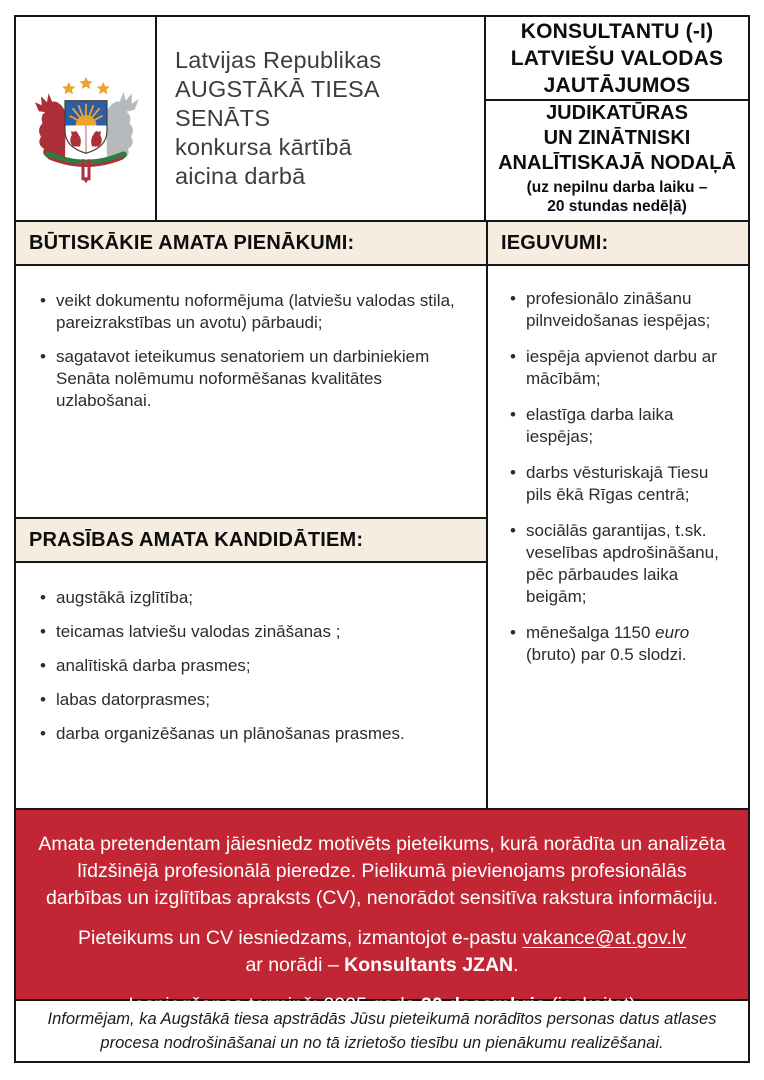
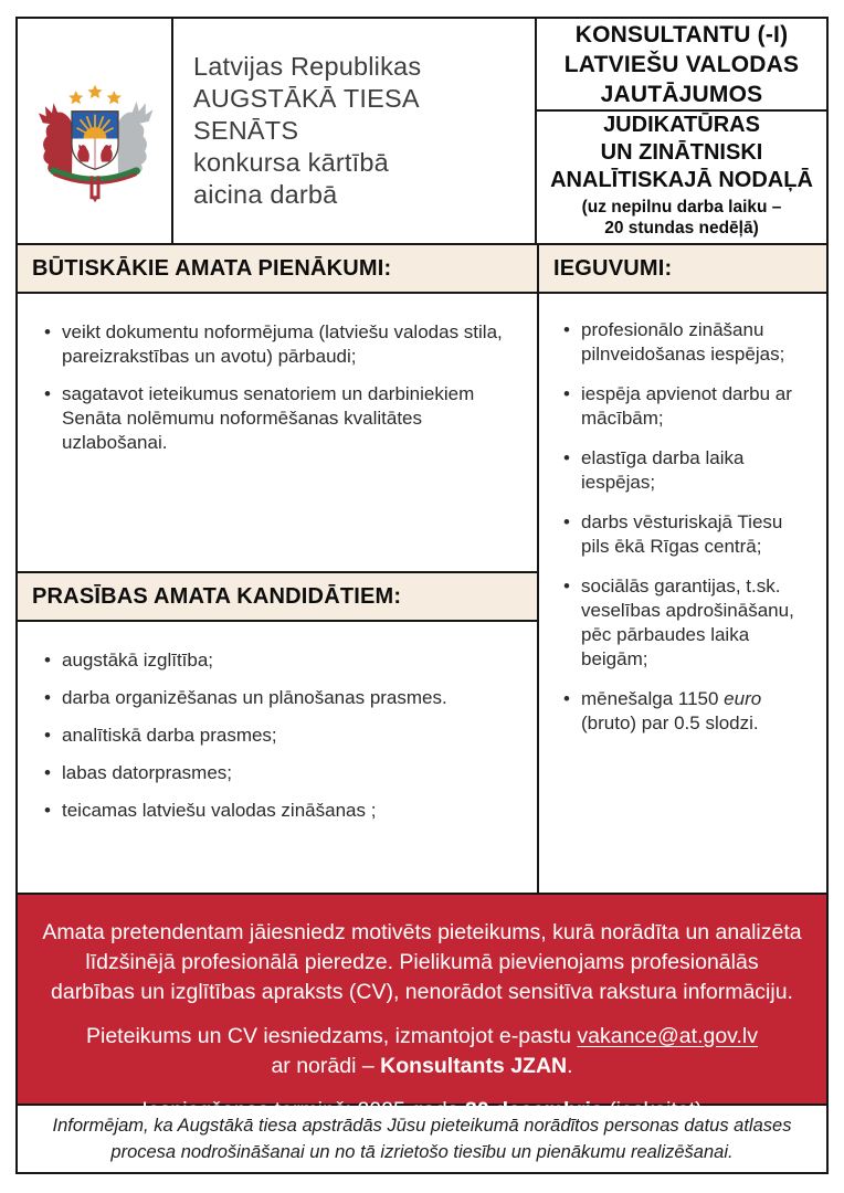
  Latvijas Republikas
  AUGSTĀKĀ TIESA
  SENĀTS
  konkursa kārtībā
  aicina darbā
  KONSULTANTU (-I)
  LATVIEŠU VALODAS
  JAUTĀJUMOS
  JUDIKATŪRAS
  UN ZINĀTNISKI
  ANALĪTISKAJĀ NODAĻĀ
  (uz nepilnu darba laiku –
  20 stundas nedēļā)
  BŪTISKĀKIE AMATA PIENĀKUMI:
  veikt dokumentu noformējuma (latviešu valodas stila, pareizrakstības un avotu) pārbaudi;
  sagatavot ieteikumus senatoriem un darbiniekiem Senāta nolēmumu noformēšanas kvalitātes uzlabošanai.
  PRASĪBAS AMATA KANDIDĀTIEM:
  augstākā izglītība;
- teicamas latviešu valodas zināšanas ;
+ darba organizēšanas un plānošanas prasmes.
  analītiskā darba prasmes;
  labas datorprasmes;
- darba organizēšanas un plānošanas prasmes.
+ teicamas latviešu valodas zināšanas ;
  IEGUVUMI:
  profesionālo zināšanu pilnveidošanas iespējas;
  iespēja apvienot darbu ar mācībām;
  elastīga darba laika iespējas;
  darbs vēsturiskajā Tiesu pils ēkā Rīgas centrā;
  sociālās garantijas, t.sk. veselības apdrošināšanu, pēc pārbaudes laika beigām;
  mēnešalga 1150 euro (bruto) par 0.5 slodzi.
  Amata pretendentam jāiesniedz motivēts pieteikums, kurā norādīta un analizēta līdzšinējā profesionālā pieredze. Pielikumā pievienojams profesionālās darbības un izglītības apraksts (CV), nenorādot sensitīva rakstura informāciju.
  Pieteikums un CV iesniedzams, izmantojot e-pastu vakance@at.gov.lv
  ar norādi – Konsultants JZAN.
  Iesniegšanas termiņš: 2025.gada 30.decembris (ieskaitot)
  Informējam, ka Augstākā tiesa apstrādās Jūsu pieteikumā norādītos personas datus atlases procesa nodrošināšanai un no tā izrietošo tiesību un pienākumu realizēšanai.
